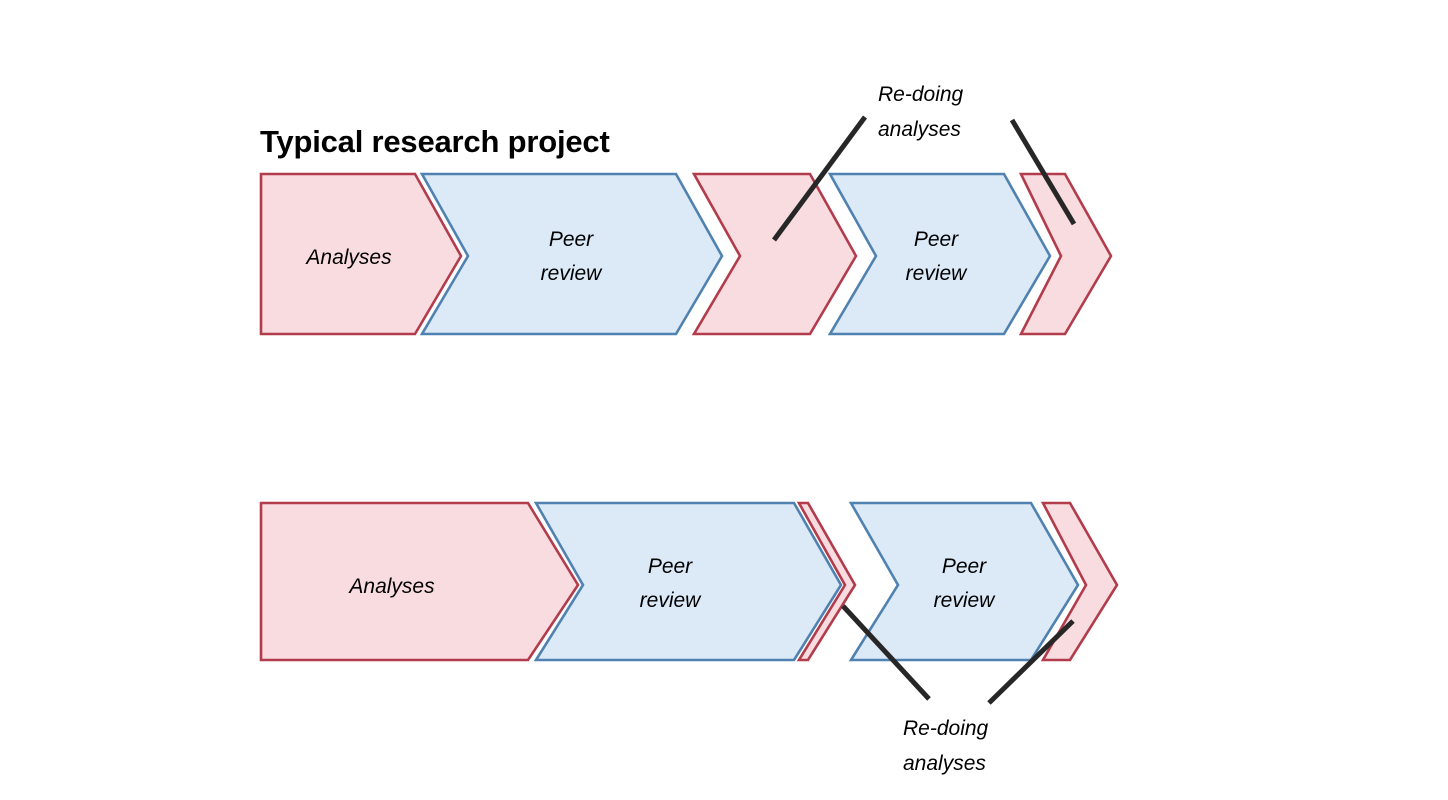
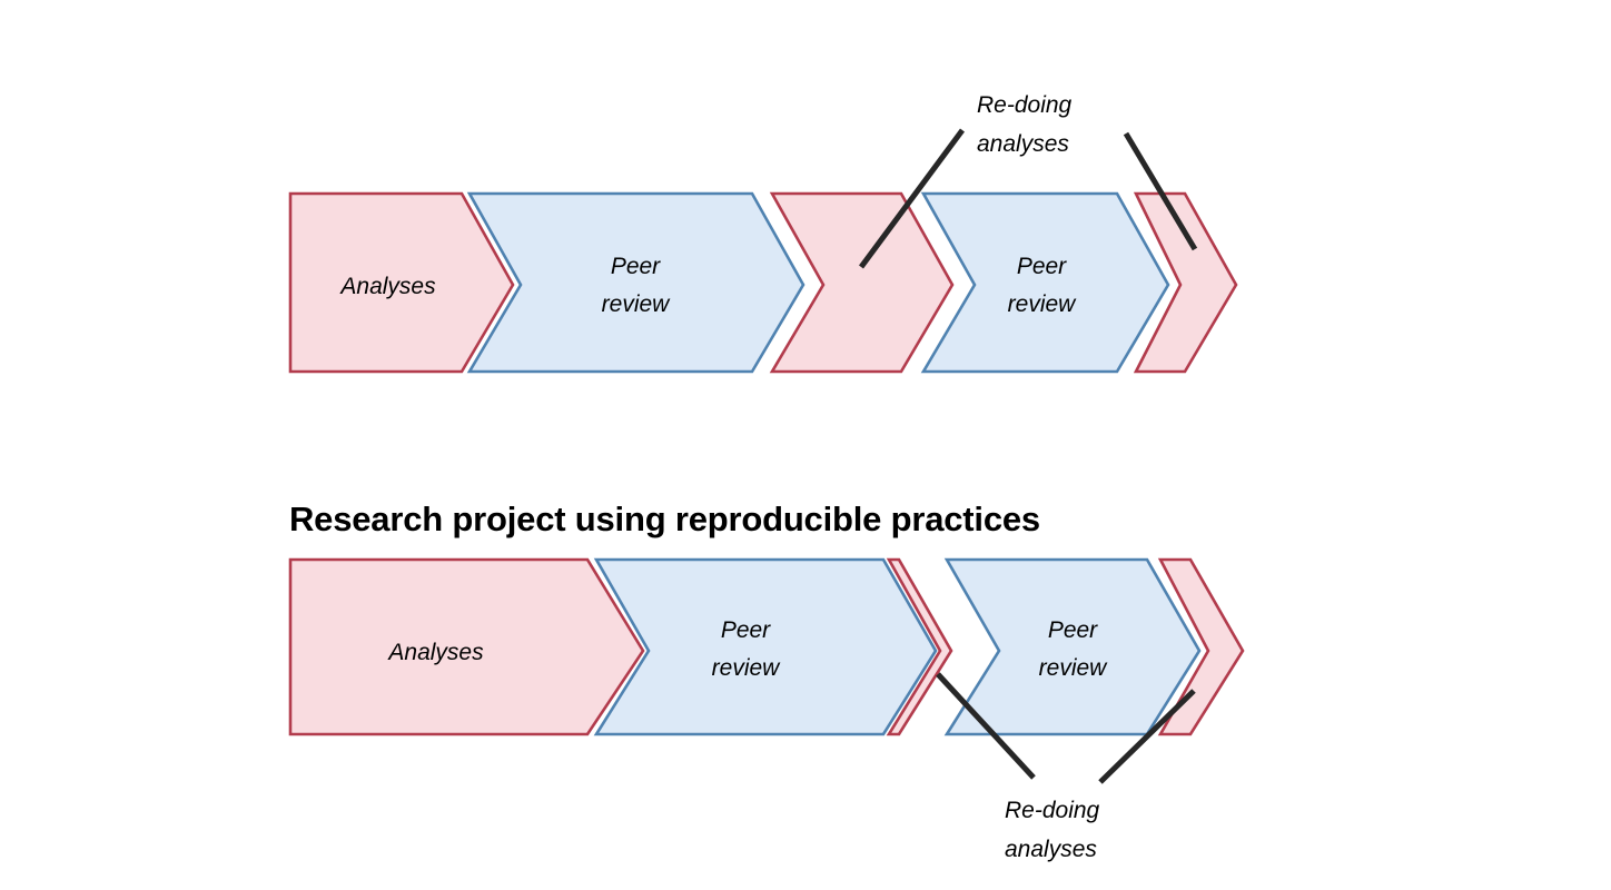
- Typical research project
  Analyses
  Peer
  review
  Peer
  review
  Re-doing
  analyses
+ Research project using reproducible practices
  Analyses
  Peer
  review
  Peer
  review
  Re-doing
  analyses
